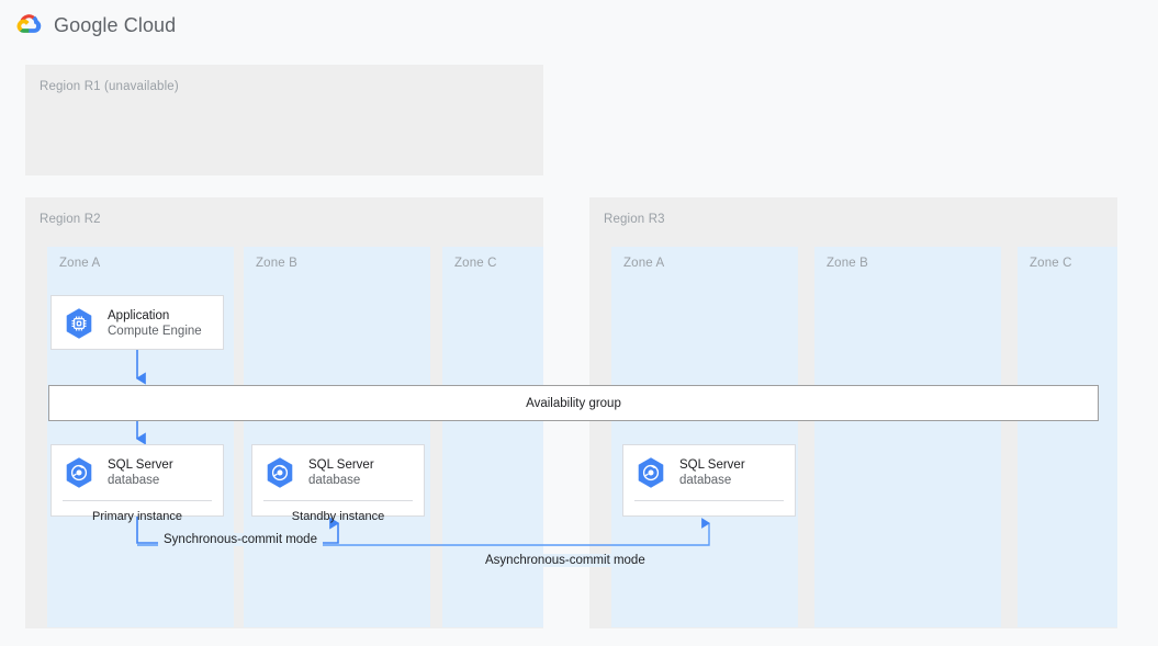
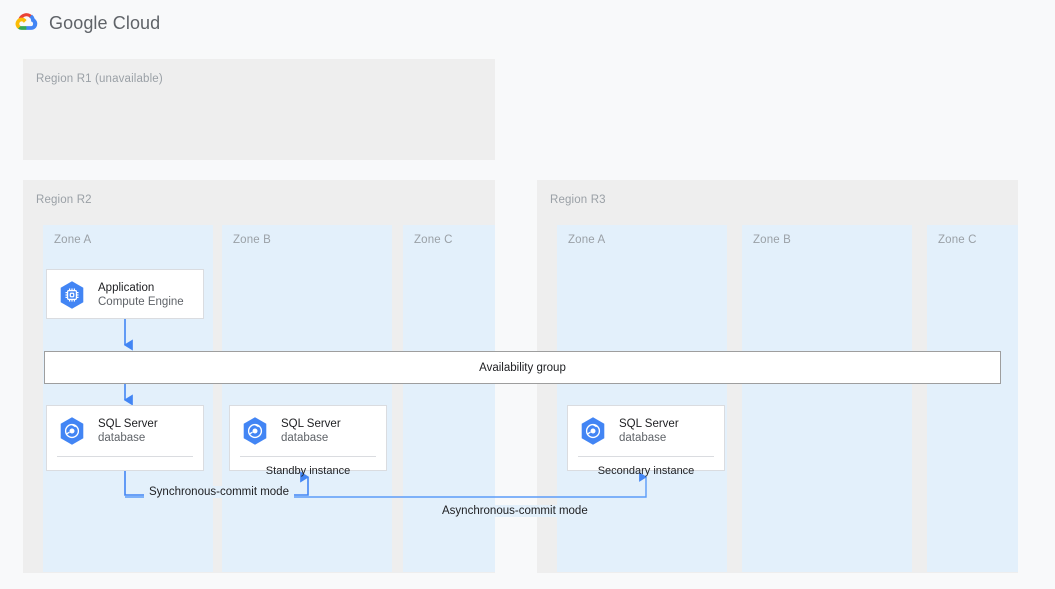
  Google Cloud
  Region R1 (unavailable)
  Region R2
  Zone A
  Zone B
  Zone C
  Region R3
  Zone A
  Zone B
  Zone C
  Availability group
  Application
  Compute Engine
  SQL Server
  database
- Primary instance
  SQL Server
  database
  Standby instance
  SQL Server
  database
+ Secondary instance
  Synchronous-commit mode
  Asynchronous-commit mode
